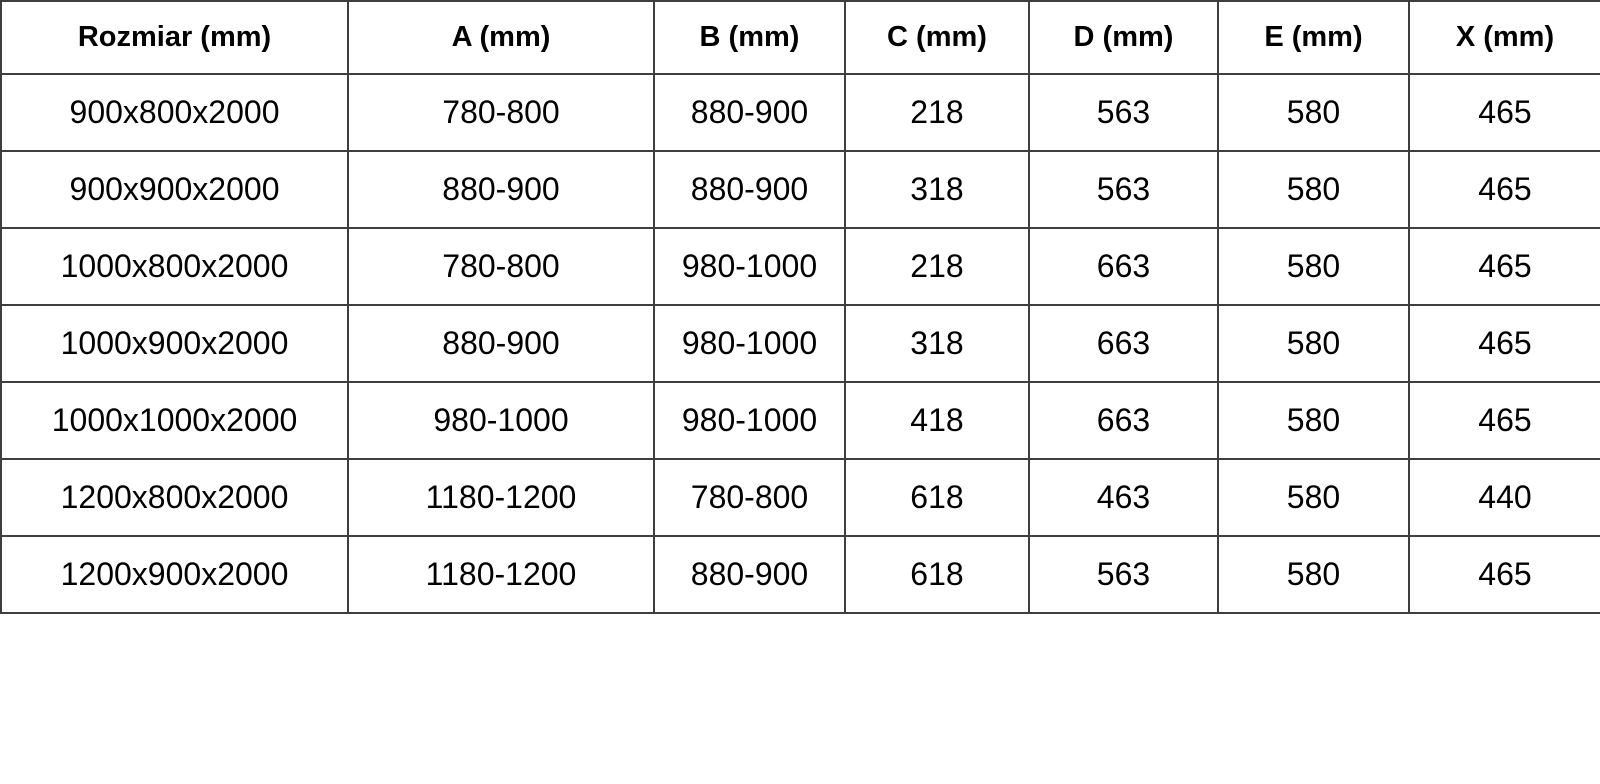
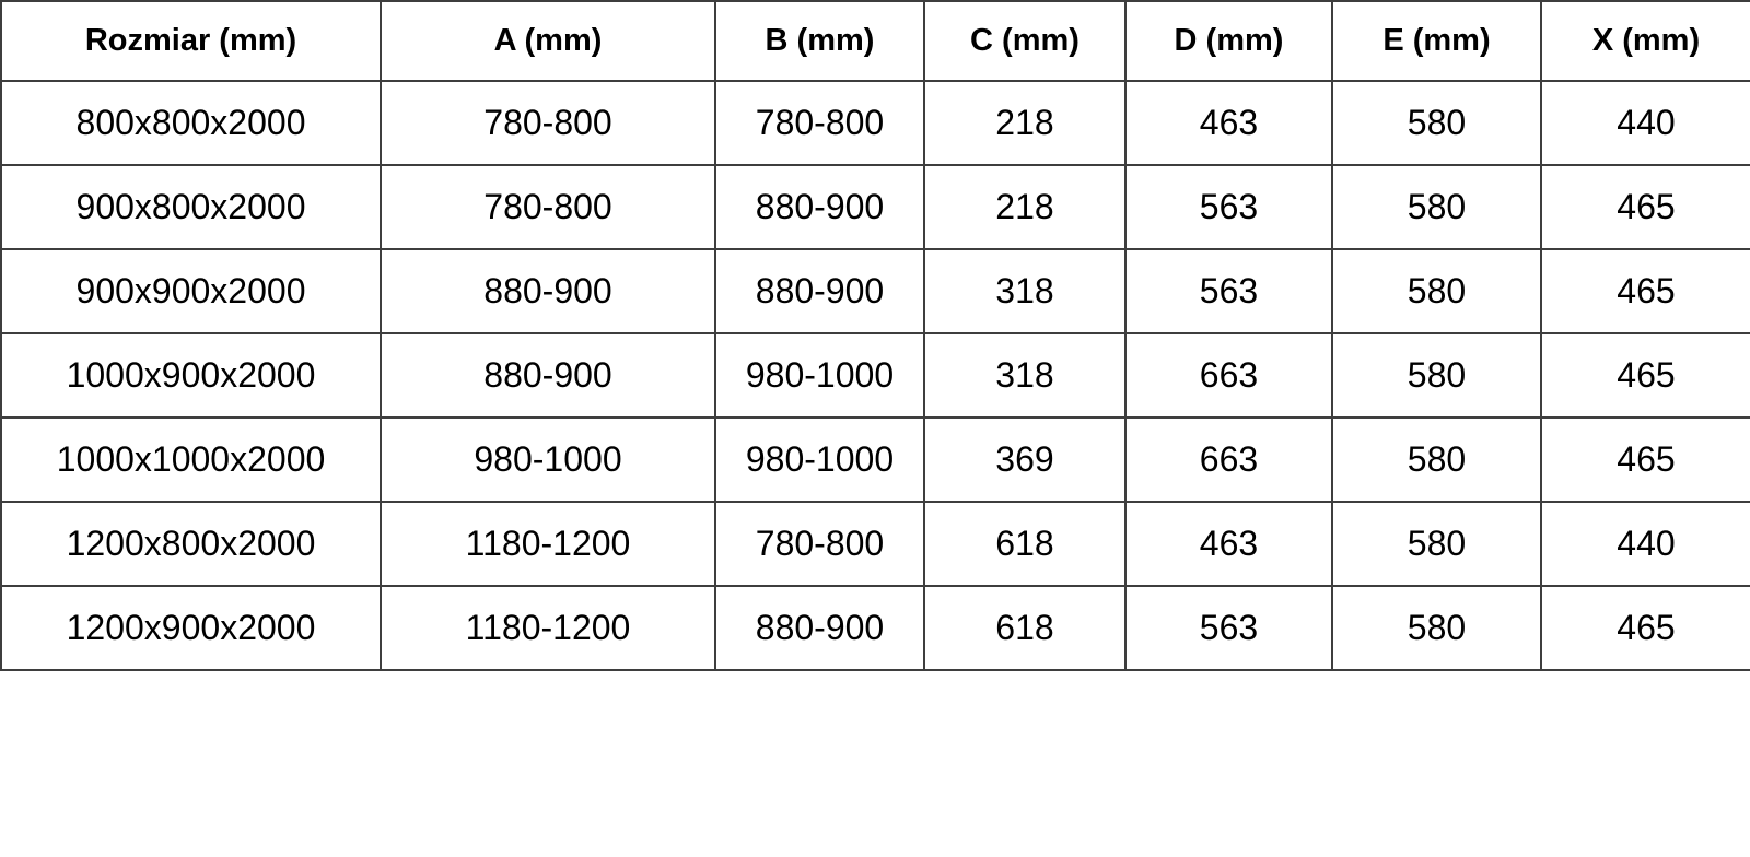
  Rozmiar (mm)	A (mm)	B (mm)	C (mm)	D (mm)	E (mm)	X (mm)
+ 800x800x2000	780-800	780-800	218	463	580	440
  900x800x2000	780-800	880-900	218	563	580	465
  900x900x2000	880-900	880-900	318	563	580	465
- 1000x800x2000	780-800	980-1000	218	663	580	465
  1000x900x2000	880-900	980-1000	318	663	580	465
- 1000x1000x2000	980-1000	980-1000	418	663	580	465
+ 1000x1000x2000	980-1000	980-1000	369	663	580	465
  1200x800x2000	1180-1200	780-800	618	463	580	440
  1200x900x2000	1180-1200	880-900	618	563	580	465
